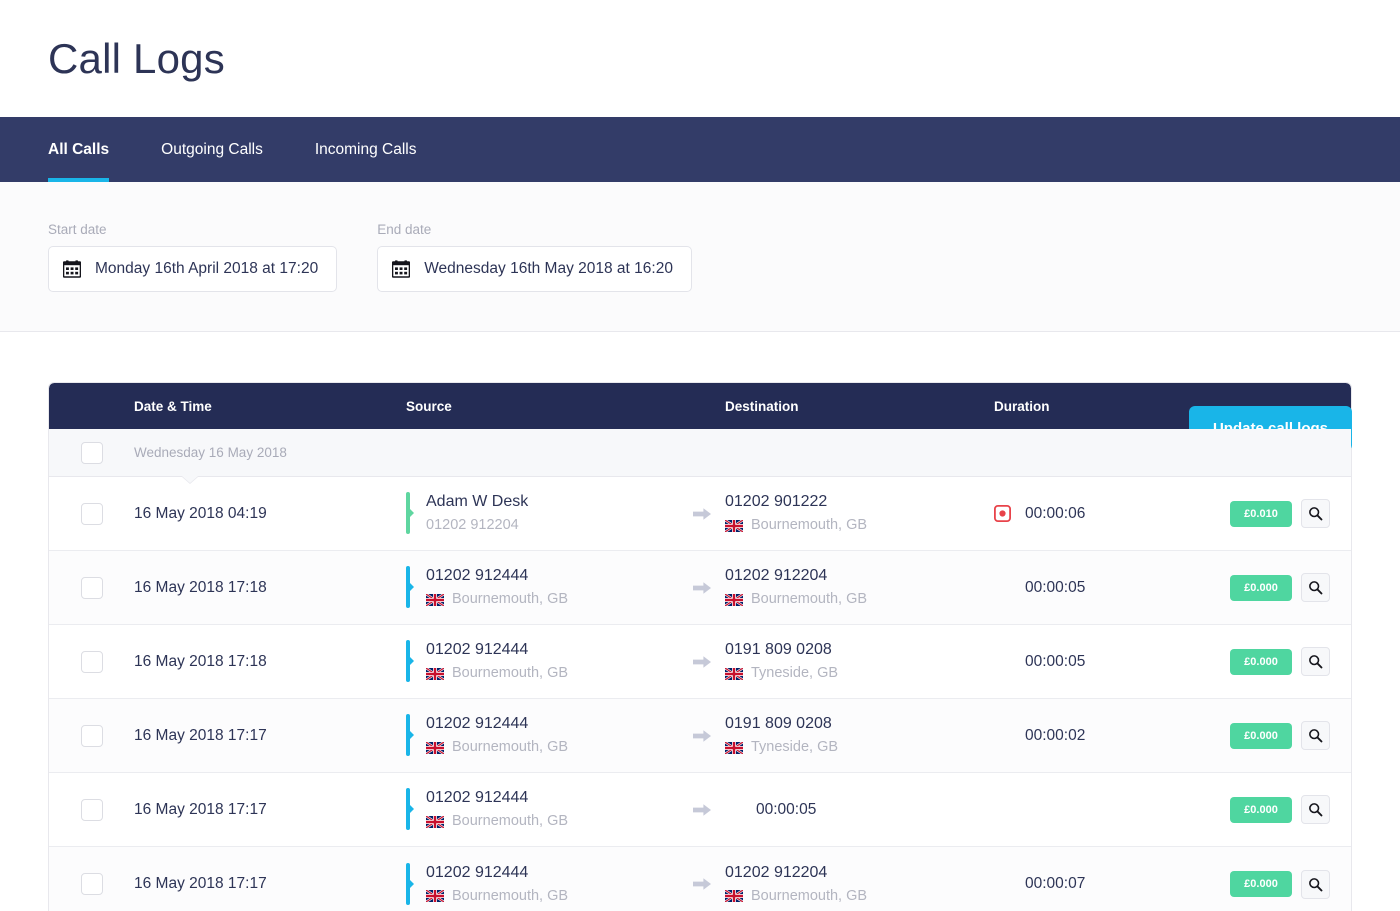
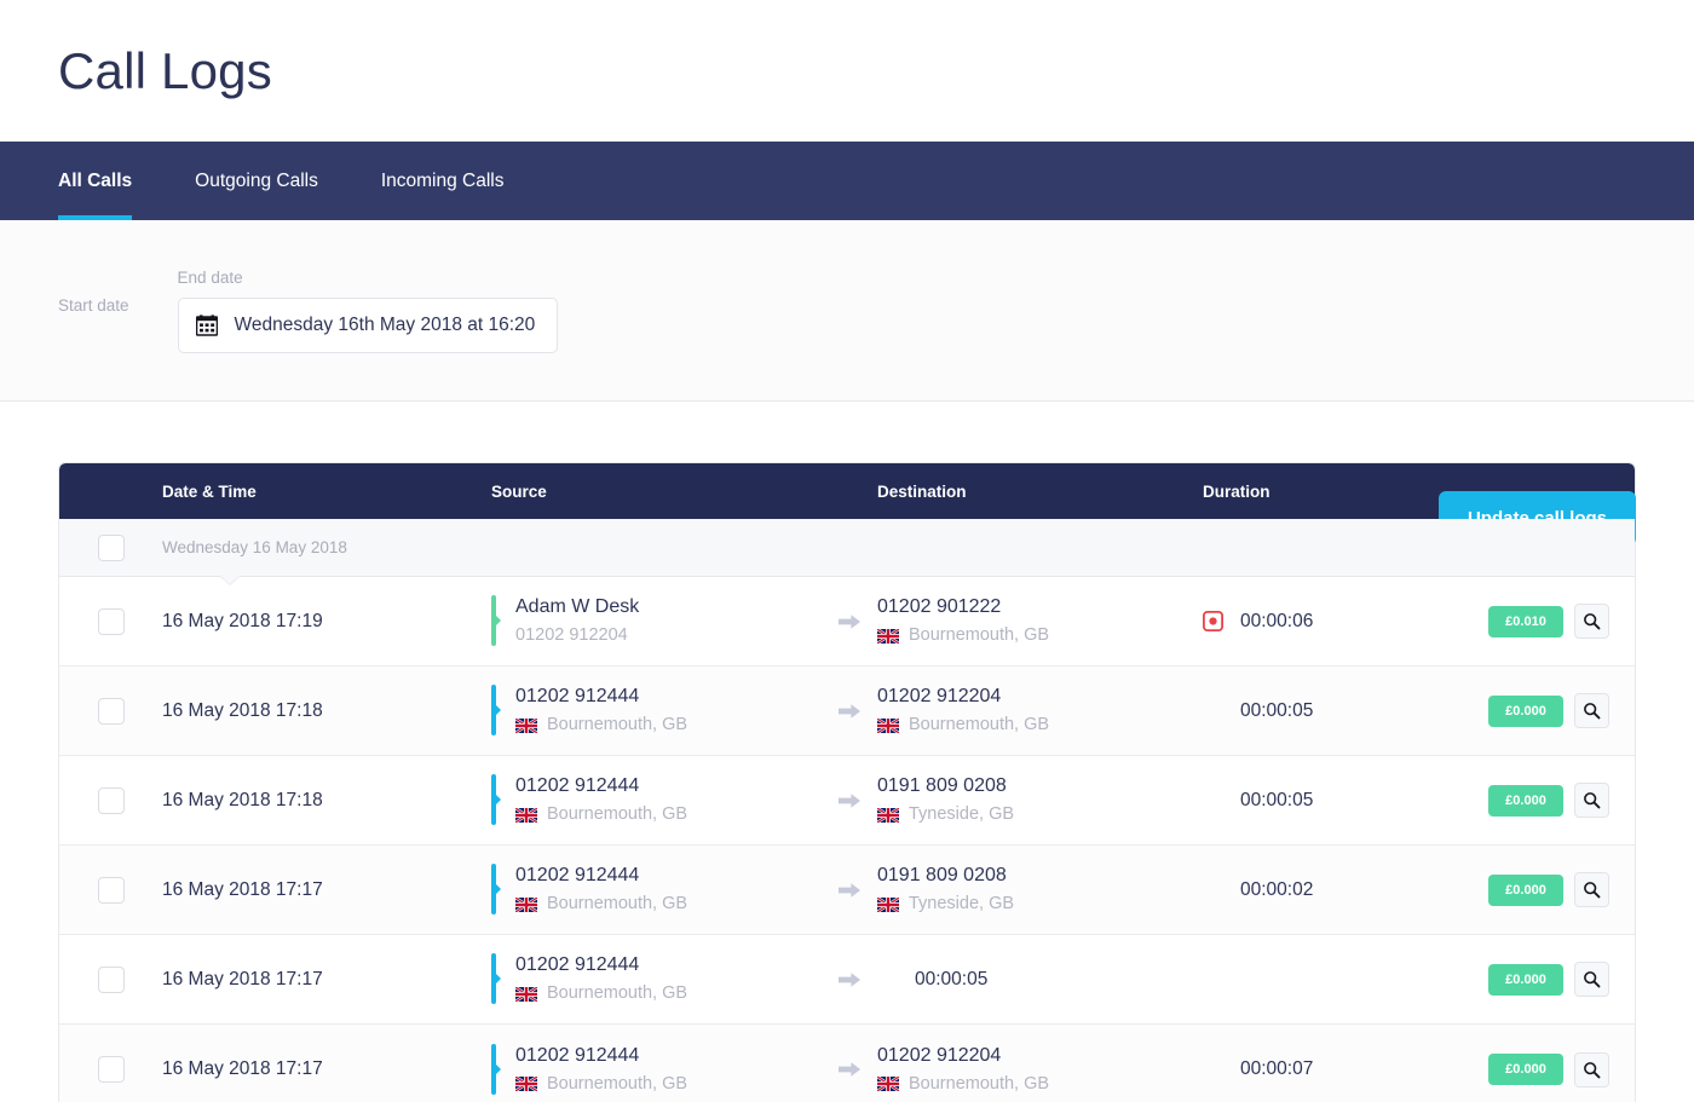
  Call Logs
  All Calls
  Outgoing Calls
  Incoming Calls
  Start date
- Monday 16th April 2018 at 17:20
  End date
  Wednesday 16th May 2018 at 16:20
  Date & Time
  Source
  Destination
  Duration
  Wednesday 16 May 2018
- 16 May 2018 04:19
+ 16 May 2018 17:19
  Adam W Desk
  01202 912204
  01202 901222
  Bournemouth, GB
  00:00:06
  £0.010
  16 May 2018 17:18
  01202 912444
  Bournemouth, GB
  01202 912204
  Bournemouth, GB
  00:00:05
  £0.000
  16 May 2018 17:18
  01202 912444
  Bournemouth, GB
  0191 809 0208
  Tyneside, GB
  00:00:05
  £0.000
  16 May 2018 17:17
  01202 912444
  Bournemouth, GB
  0191 809 0208
  Tyneside, GB
  00:00:02
  £0.000
  16 May 2018 17:17
  01202 912444
  Bournemouth, GB
  00:00:05
  £0.000
  16 May 2018 17:17
  01202 912444
  Bournemouth, GB
  01202 912204
  Bournemouth, GB
  00:00:07
  £0.000
